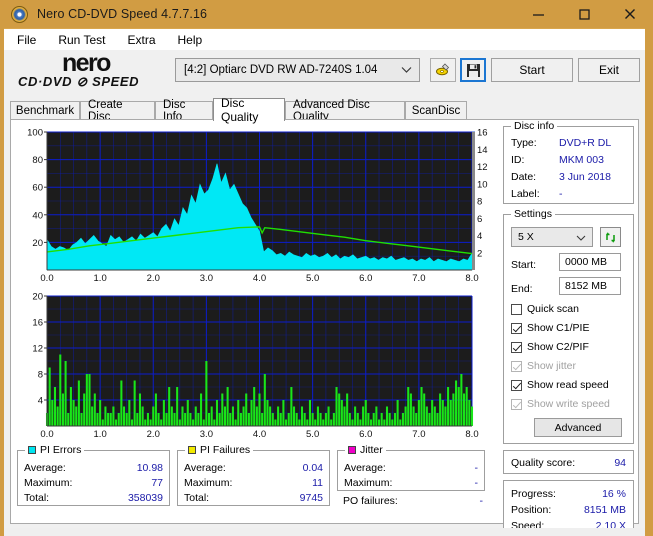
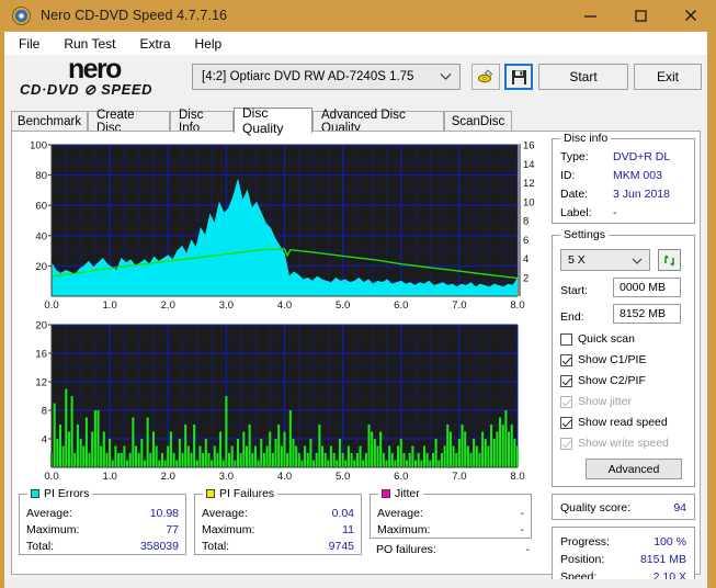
  Nero CD-DVD Speed 4.7.7.16
  File
  Run Test
  Extra
  Help
  nero
  CD·DVD ⊘ SPEED
- [4:2] Optiarc DVD RW AD-7240S 1.04
+ [4:2] Optiarc DVD RW AD-7240S 1.75
  Start
  Exit
  Benchmark
  Create Disc
  Disc Info
  Disc Quality
  Advanced Disc Quality
  ScanDisc
  20
  40
  60
  80
  100
  0.0
  1.0
  2.0
  3.0
  4.0
  5.0
  6.0
  7.0
  8.0
  2
  4
  6
  8
  10
  12
  14
  16
  4
  8
  12
  16
  20
  0.0
  1.0
  2.0
  3.0
  4.0
  5.0
  6.0
  7.0
  8.0
  PI Errors
  Average:
  10.98
  Maximum:
  77
  Total:
  358039
  PI Failures
  Average:
  0.04
  Maximum:
  11
  Total:
  9745
  Jitter
  Average:
  -
  Maximum:
  -
  PO failures:
  -
  Disc info
  Type:
  DVD+R DL
  ID:
  MKM 003
  Date:
  3 Jun 2018
  Label:
  -
  Settings
  5 X
  Start:
  0000 MB
  End:
  8152 MB
  Quick scan
  Show C1/PIE
  Show C2/PIF
  Show jitter
  Show read speed
  Show write speed
  Advanced
  Quality score:
  94
  Progress:
- 16 %
+ 100 %
  Position:
  8151 MB
  Speed:
  2.10 X
